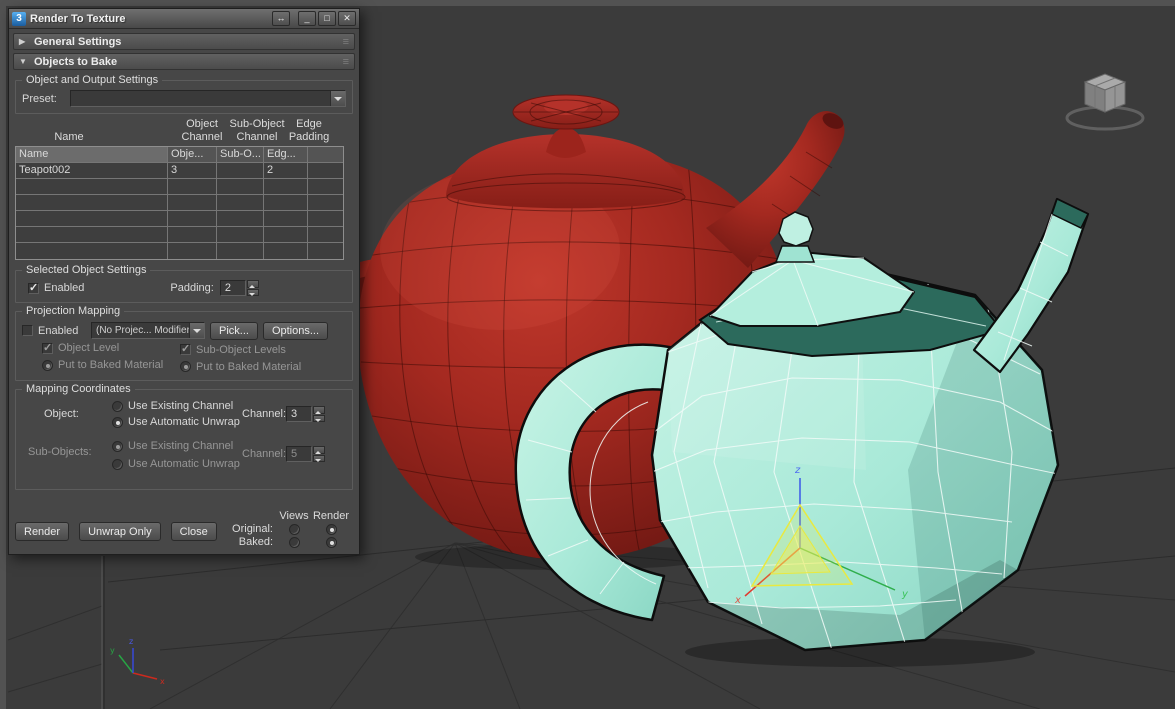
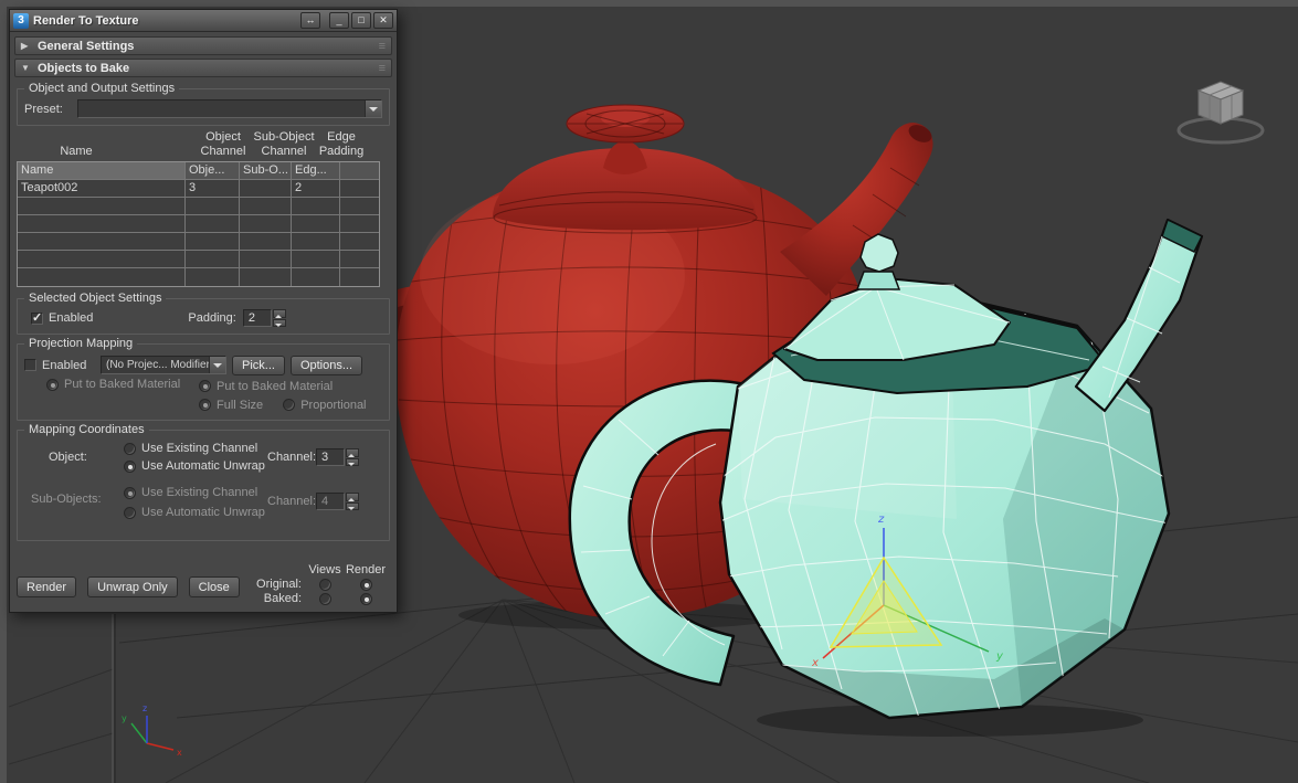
  z
  x
  y
  x
  y
  z
  3
  Render To Texture
  ↔
  _
  □
  ✕
  ▶
  General Settings
  ≡
  ▼
  Objects to Bake
  ≡
  Object and Output Settings
  Preset:
  Name
  Object
  Channel
  Sub-Object
  Channel
  Edge
  Padding
  Name
  Obje...
  Sub-O...
  Edg...
  Teapot002
  3
  2
  Selected Object Settings
  Enabled
  Padding:
  2
  Projection Mapping
  Enabled
  (No Projec... Modifie
  Pick...
  Options...
- Object Level
- Sub-Object Levels
  Put to Baked Material
  Put to Baked Material
+ Full Size
+ Proportional
  Mapping Coordinates
  Object:
  Use Existing Channel
  Use Automatic Unwrap
  Channel:
  3
  Sub-Objects:
  Use Existing Channel
  Use Automatic Unwrap
  Channel:
- 5
+ 4
  Render
  Unwrap Only
  Close
  Views
  Render
  Original:
  Baked:
